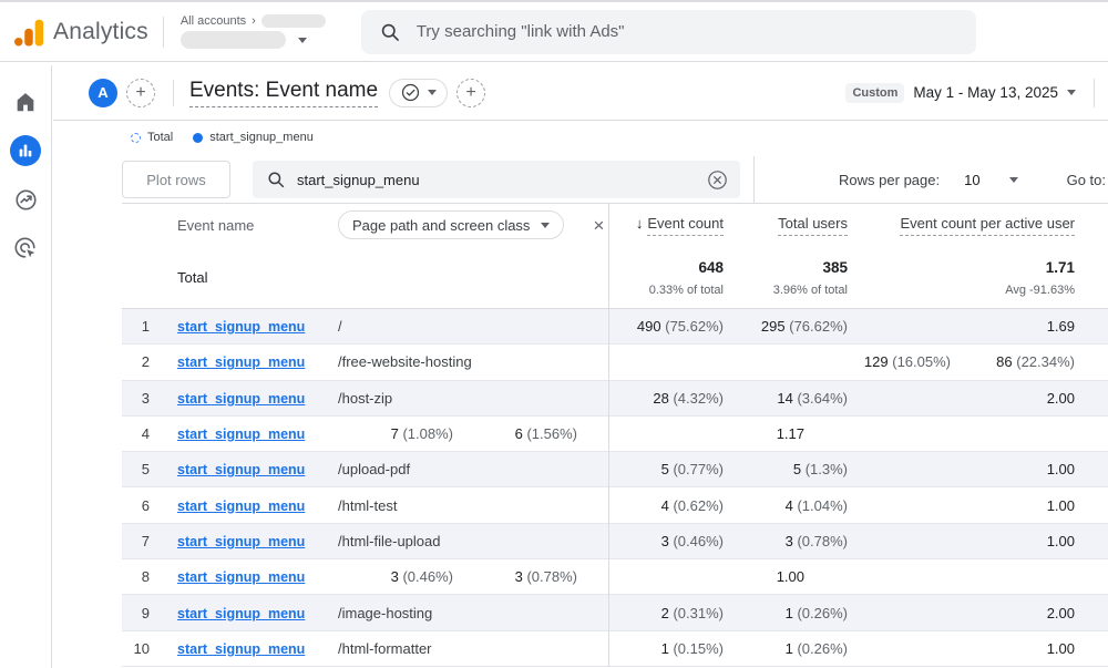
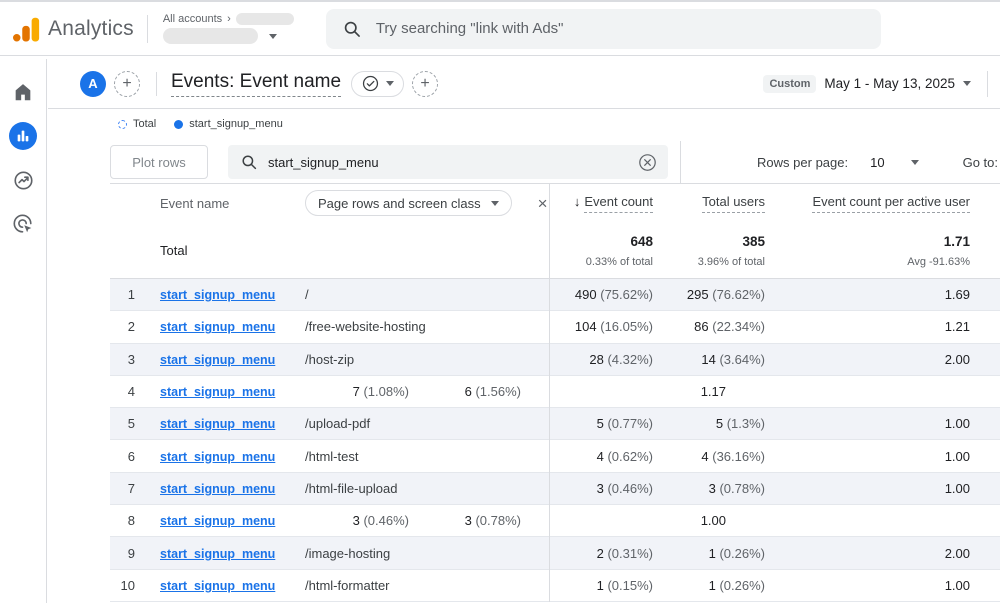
  Analytics
  All accounts
  ›
  Try searching "link with Ads"
  A
  +
  Events: Event name
  +
  Custom
  May 1 - May 13, 2025
  Total
  start_signup_menu
  Plot rows
  start_signup_menu
  Rows per page:
  10
  Go to:
  Event name
- Page path and screen class
+ Page rows and screen class
  ×
  ↓ Event count
  Total users
  Event count per active user
  Total
  648
  0.33% of total
  385
  3.96% of total
  1.71
  Avg -91.63%
  1
  start_signup_menu
  /
  490 (75.62%)
  295 (76.62%)
  1.69
  2
  start_signup_menu
  /free-website-hosting
- 129 (16.05%)
+ 104 (16.05%)
  86 (22.34%)
+ 1.21
  3
  start_signup_menu
  /host-zip
  28 (4.32%)
  14 (3.64%)
  2.00
  4
  start_signup_menu
  7 (1.08%)
  6 (1.56%)
  1.17
  5
  start_signup_menu
  /upload-pdf
  5 (0.77%)
  5 (1.3%)
  1.00
  6
  start_signup_menu
  /html-test
  4 (0.62%)
- 4 (1.04%)
+ 4 (36.16%)
  1.00
  7
  start_signup_menu
  /html-file-upload
  3 (0.46%)
  3 (0.78%)
  1.00
  8
  start_signup_menu
  3 (0.46%)
  3 (0.78%)
  1.00
  9
  start_signup_menu
  /image-hosting
  2 (0.31%)
  1 (0.26%)
  2.00
  10
  start_signup_menu
  /html-formatter
  1 (0.15%)
  1 (0.26%)
  1.00
